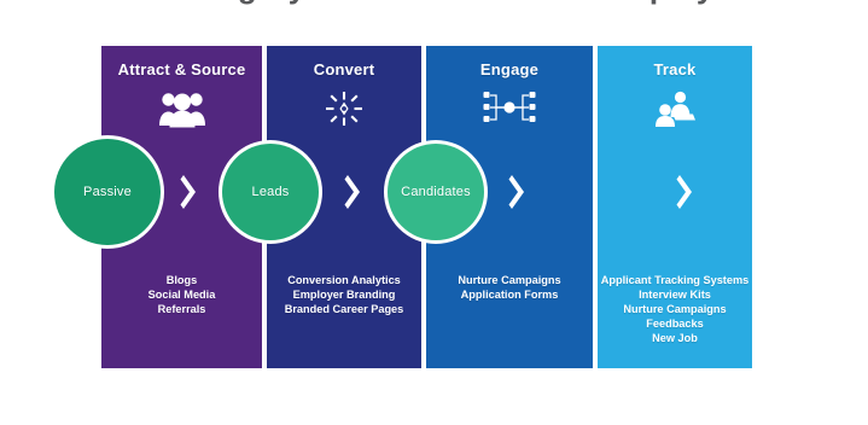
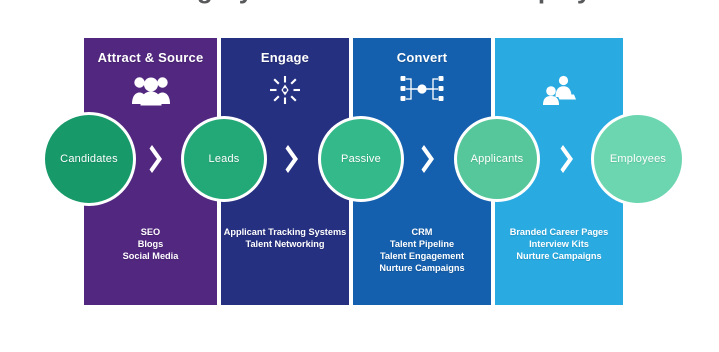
  Attract & Source
+ SEO
  Blogs
  Social Media
- Referrals
- Convert
+ Engage
- Conversion Analytics
- Employer Branding
- Branded Career Pages
+ Applicant Tracking Systems
+ Talent Networking
- Engage
+ Convert
+ CRM
+ Talent Pipeline
+ Talent Engagement
  Nurture Campaigns
- Application Forms
- Track
- Applicant Tracking Systems
+ Branded Career Pages
  Interview Kits
  Nurture Campaigns
- Feedbacks
- New Job
- Passive
+ Candidates
  Leads
- Candidates
+ Passive
+ Applicants
+ Employees
